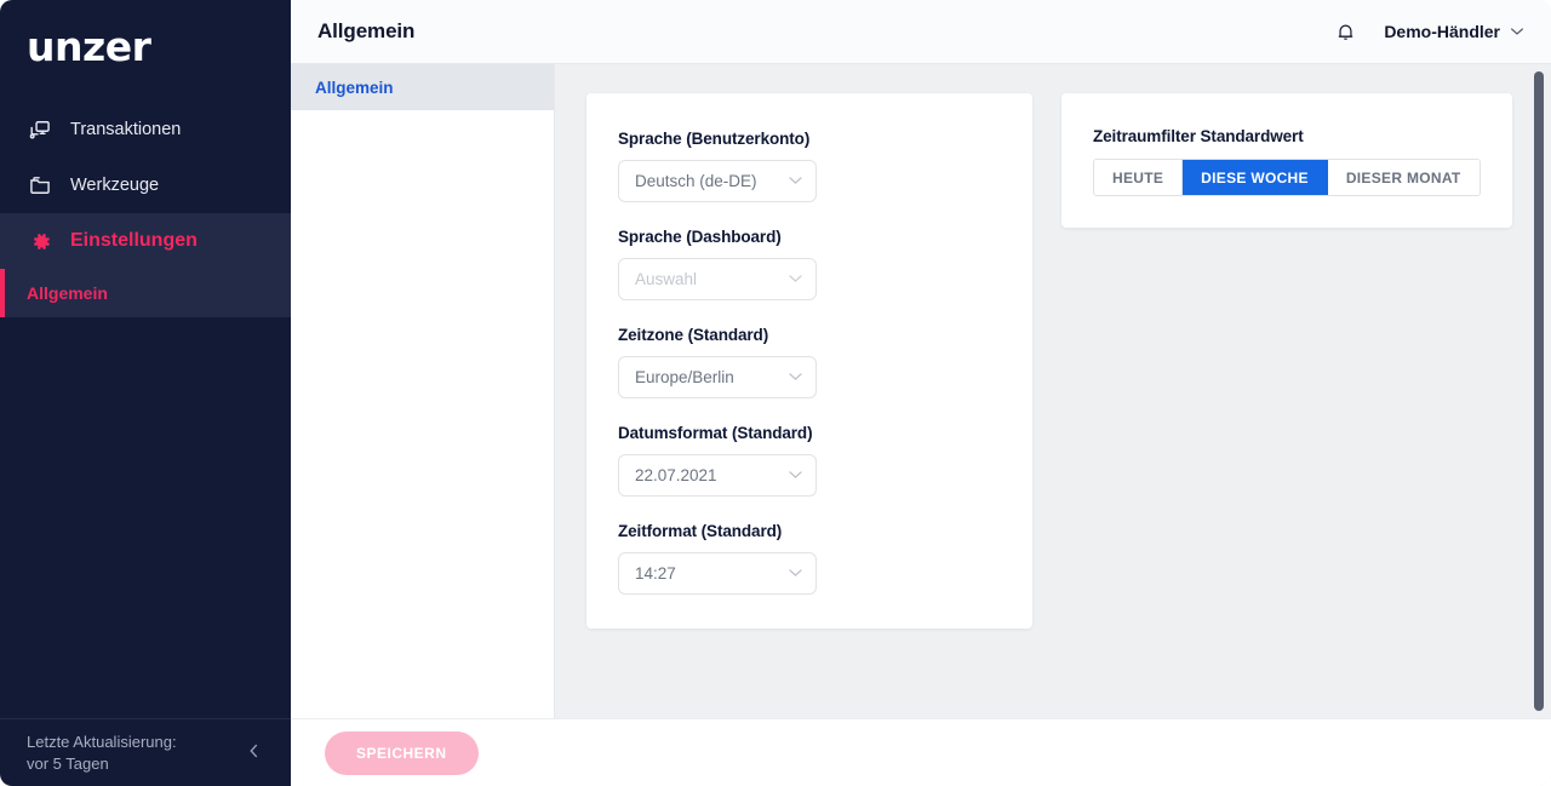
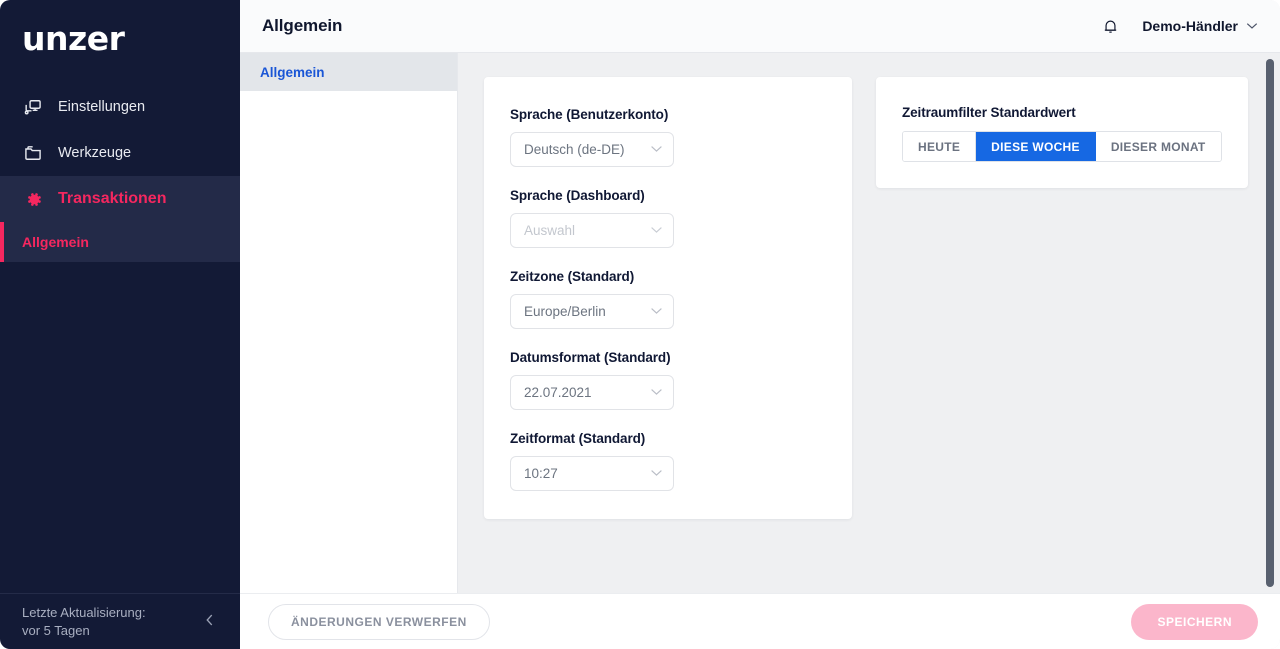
  unzer
- Transaktionen
+ Einstellungen
  Werkzeuge
- Einstellungen
+ Transaktionen
  Allgemein
  Letzte Aktualisierung:
  vor 5 Tagen
  Allgemein
  Demo-Händler
  Allgemein
  Sprache (Benutzerkonto)
  Deutsch (de-DE)
  Sprache (Dashboard)
  Auswahl
  Zeitzone (Standard)
  Europe/Berlin
  Datumsformat (Standard)
  22.07.2021
  Zeitformat (Standard)
- 14:27
+ 10:27
  Zeitraumfilter Standardwert
  HEUTE
  DIESE WOCHE
  DIESER MONAT
+ ÄNDERUNGEN VERWERFEN
  SPEICHERN
